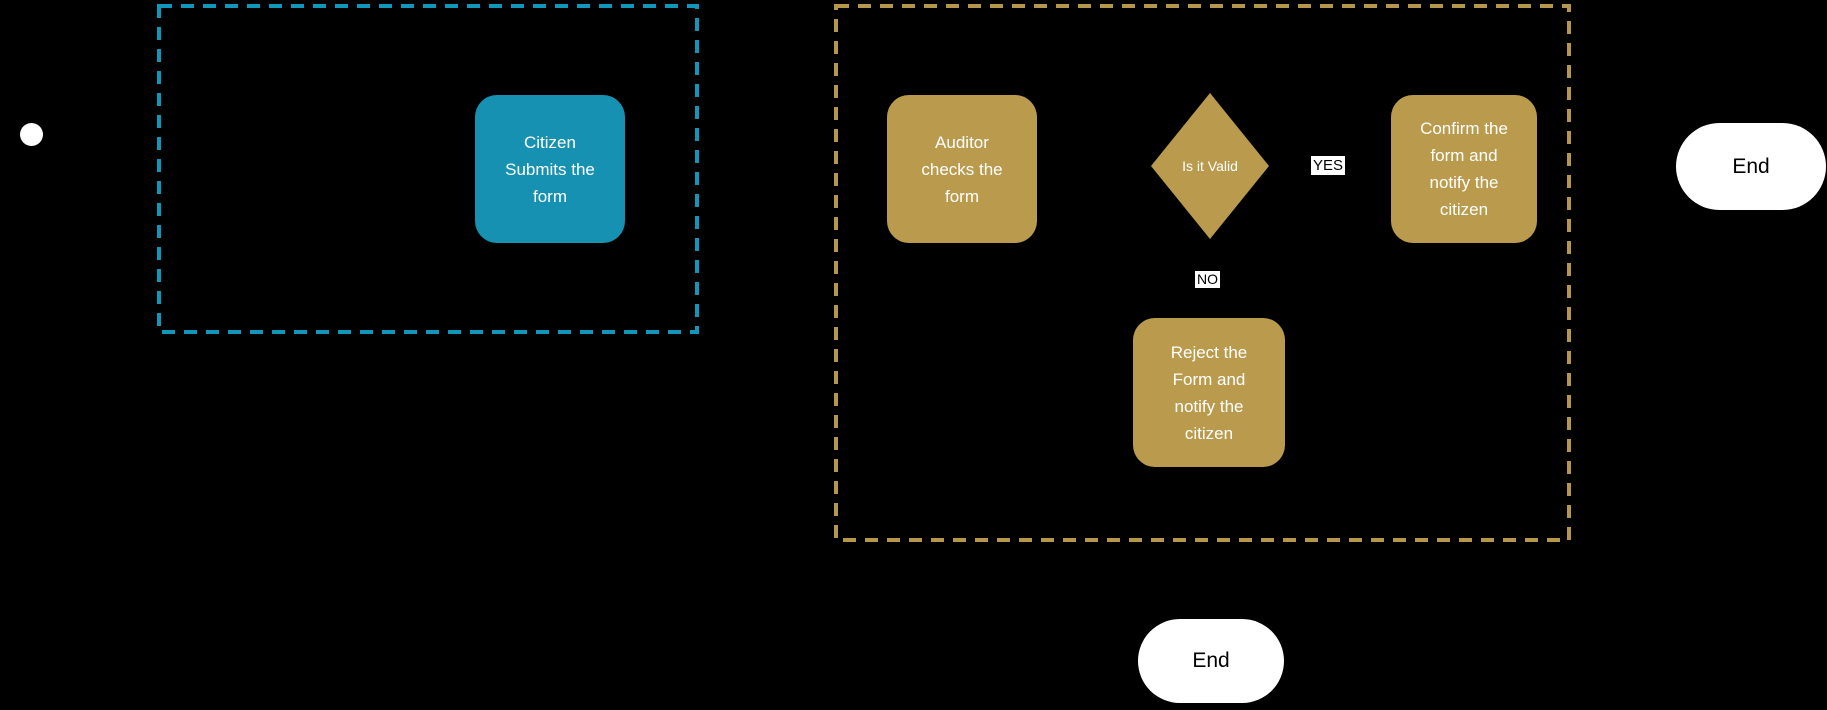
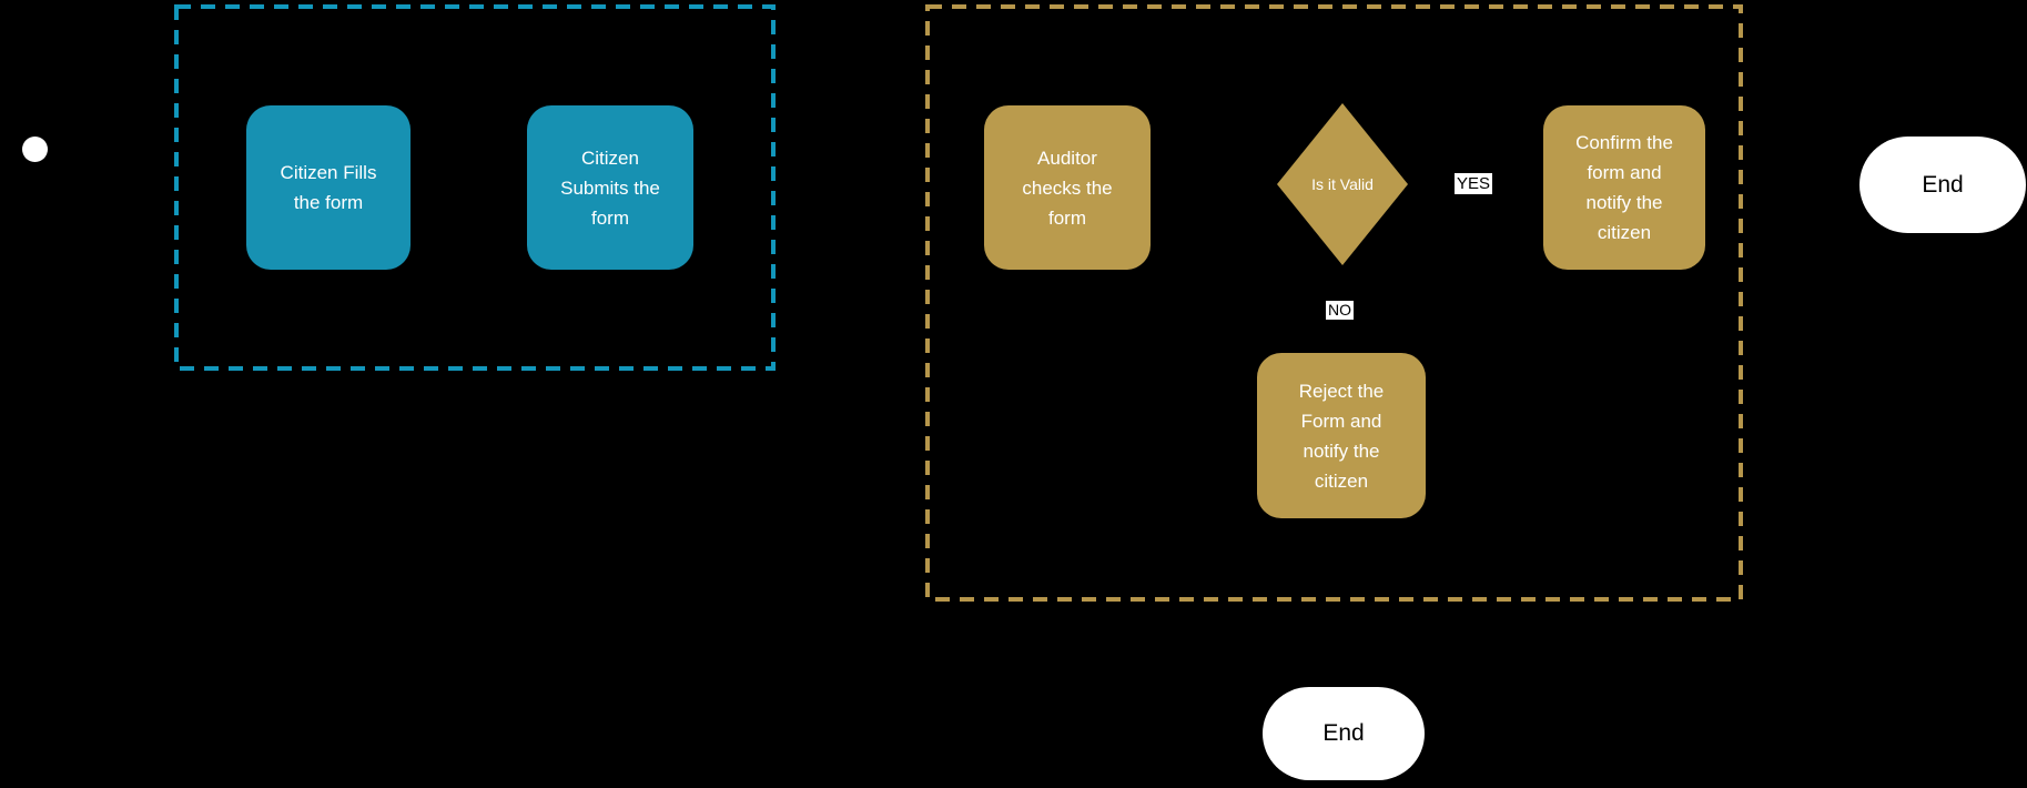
+ Citizen Fills
+ the form
  Citizen
  Submits the
  form
  Auditor
  checks the
  form
  Is it Valid
  YES
  NO
  Confirm the
  form and
  notify the
  citizen
  Reject the
  Form and
  notify the
  citizen
  End
  End
